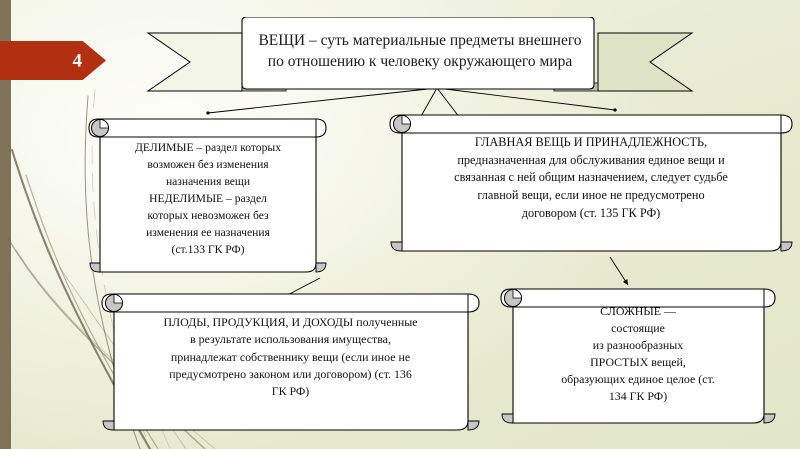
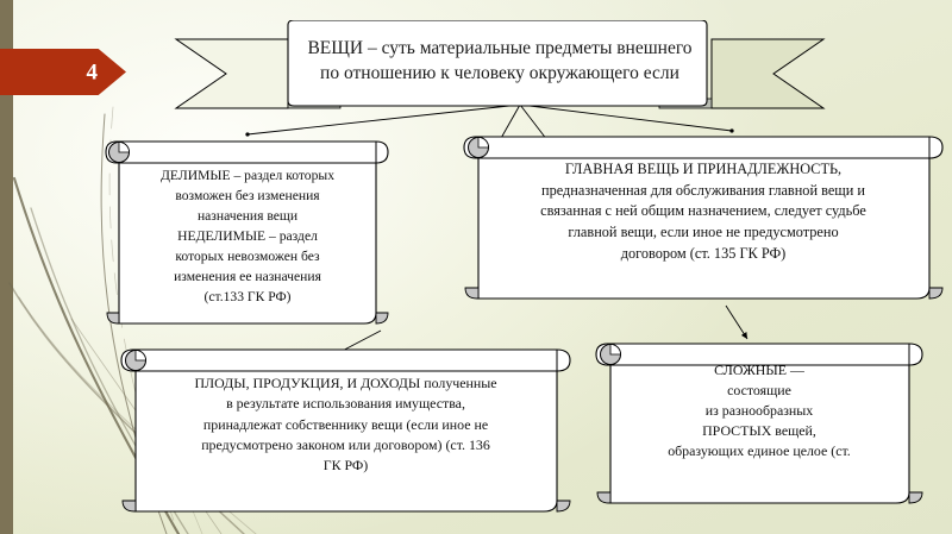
  4
  ВЕЩИ – суть материальные предметы внешнего
- по отношению к человеку окружающего мира
+ по отношению к человеку окружающего если
  ДЕЛИМЫЕ – раздел которых
  возможен без изменения
  назначения вещи
  НЕДЕЛИМЫЕ – раздел
  которых невозможен без
  изменения ее назначения
  (ст.133 ГК РФ)
  ГЛАВНАЯ ВЕЩЬ И ПРИНАДЛЕЖНОСТЬ,
- предназначенная для обслуживания единое вещи и
+ предназначенная для обслуживания главной вещи и
  связанная с ней общим назначением, следует судьбе
  главной вещи, если иное не предусмотрено
  договором (ст. 135 ГК РФ)
  ПЛОДЫ, ПРОДУКЦИЯ, И ДОХОДЫ полученные
  в результате использования имущества,
  принадлежат собственнику вещи (если иное не
  предусмотрено законом или договором) (ст. 136
  ГК РФ)
  СЛОЖНЫЕ —
  состоящие
  из разнообразных
  ПРОСТЫХ вещей,
  образующих единое целое (ст.
- 134 ГК РФ)
